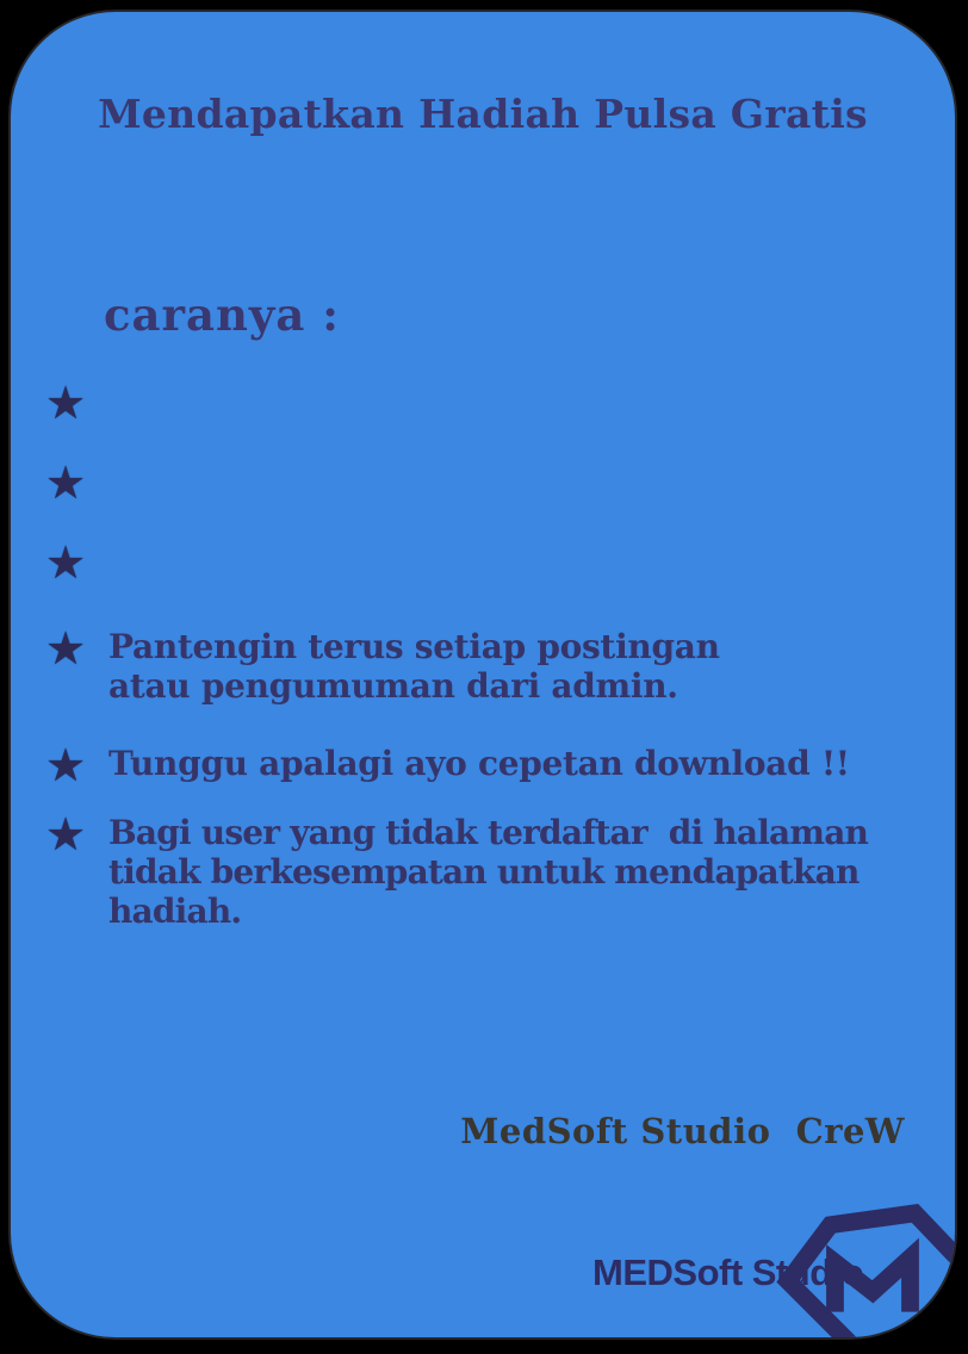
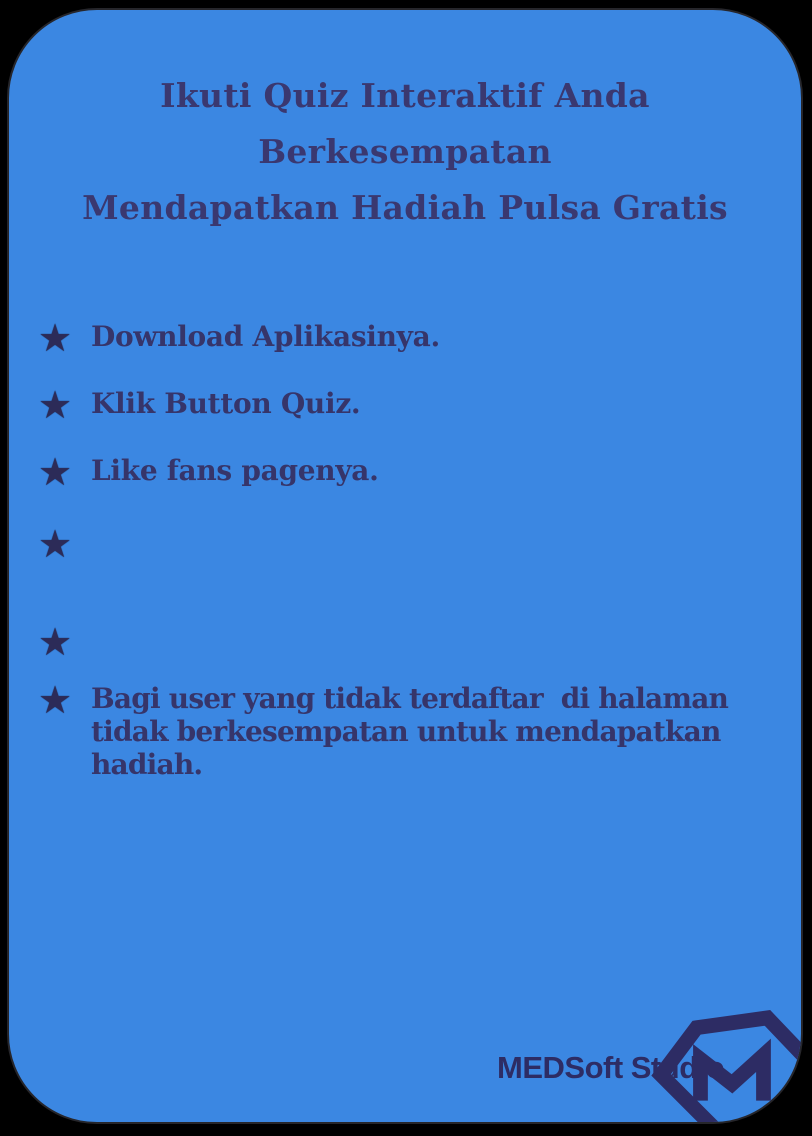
+ Ikuti Quiz Interaktif Anda Berkesempatan
  Mendapatkan Hadiah Pulsa Gratis
- caranya :
  ★
+ Download Aplikasinya.
  ★
+ Klik Button Quiz.
  ★
+ Like fans pagenya.
  ★
- Pantengin terus setiap postingan atau pengumuman dari admin.
  ★
- Tunggu apalagi ayo cepetan download !!
  ★
  Bagi user yang tidak terdaftar di halaman tidak berkesempatan untuk mendapatkan hadiah.
- MedSoft Studio CreW
  MEDSoft Std
